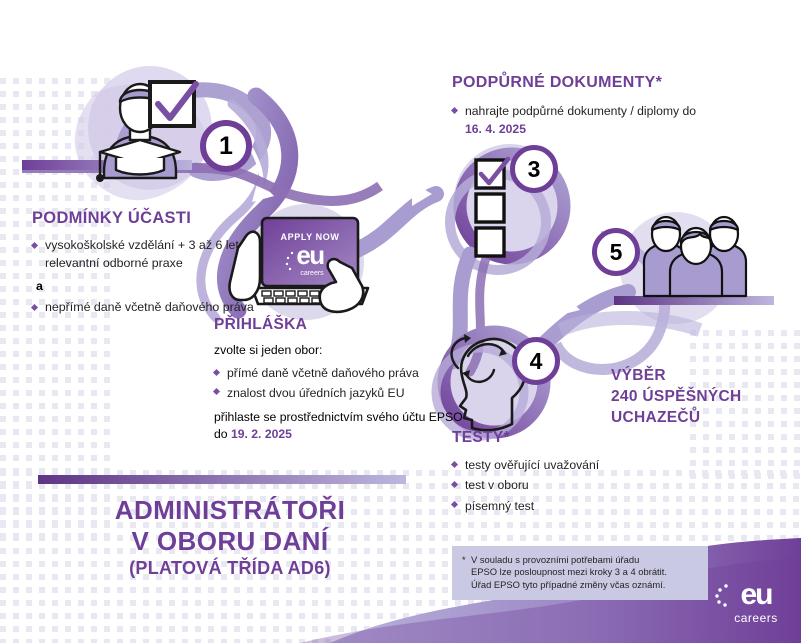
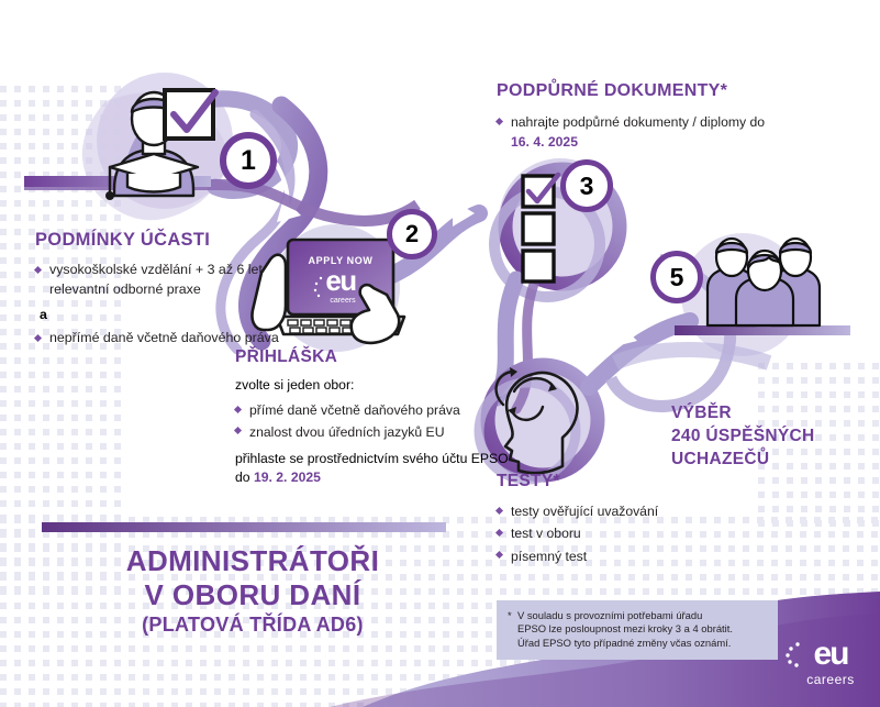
  APPLY NOW
  eu
  1
+ 2
  3
- 4
  5
  PODMÍNKY ÚČASTI
  vysokoškolské vzdělání + 3 až 6 let relevantní odborné praxe
  a
  nepřímé daně včetně daňového práva
  PŘIHLÁŠKA
  zvolte si jeden obor:
  přímé daně včetně daňového práva
  znalost dvou úředních jazyků EU
  přihlaste se prostřednictvím svého účtu EPSO do 19. 2. 2025
  PODPŮRNÉ DOKUMENTY*
  nahrajte podpůrné dokumenty / diplomy do 16. 4. 2025
  TESTY*
  testy ověřující uvažování
  test v oboru
  písemný test
  VÝBĚR
  240 ÚSPĚŠNÝCH
  UCHAZEČŮ
  ADMINISTRÁTOŘI
  V OBORU DANÍ
  (PLATOVÁ TŘÍDA AD6)
  *
  V souladu s provozními potřebami úřadu
  EPSO lze posloupnost mezi kroky 3 a 4 obrátit.
  Úřad EPSO tyto případné změny včas oznámí.
  eu
  careers
